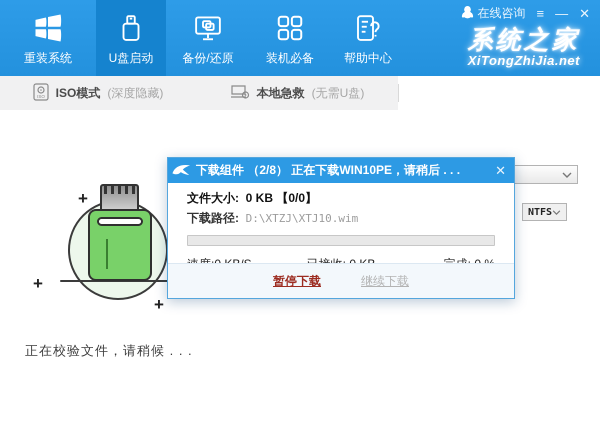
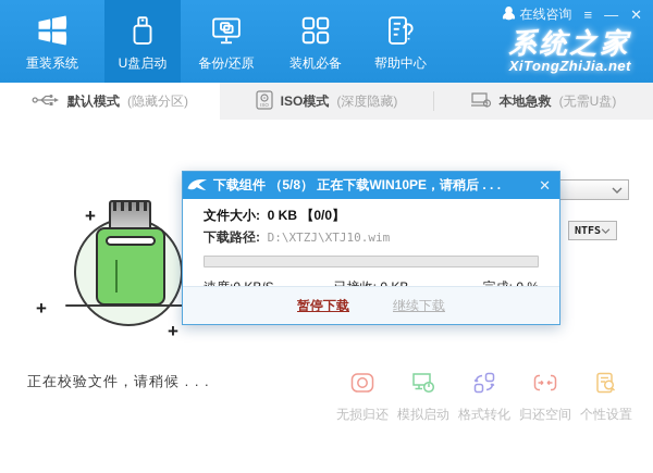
  重装系统
  U盘启动
  备份/还原
  装机必备
  帮助中心
  在线咨询
  ≡
  —
  ✕
  系统之家
  XiTongZhiJia.net
+ 默认模式
+ (隐藏分区)
  ISO模式
  (深度隐藏)
  本地急救
  (无需U盘)
  +
  +
  +
  NTFS
  正在校验文件，请稍候 . . .
+ 无损归还
+ 模拟启动
+ 格式转化
+ 归还空间
+ 个性设置
- 下载组件 （2/8） 正在下载WIN10PE，请稍后 . . .
+ 下载组件 （5/8） 正在下载WIN10PE，请稍后 . . .
  ✕
  文件大小: 0 KB 【0/0】
  下载路径: D:\XTZJ\XTJ10.wim
  暂停下载
  继续下载
